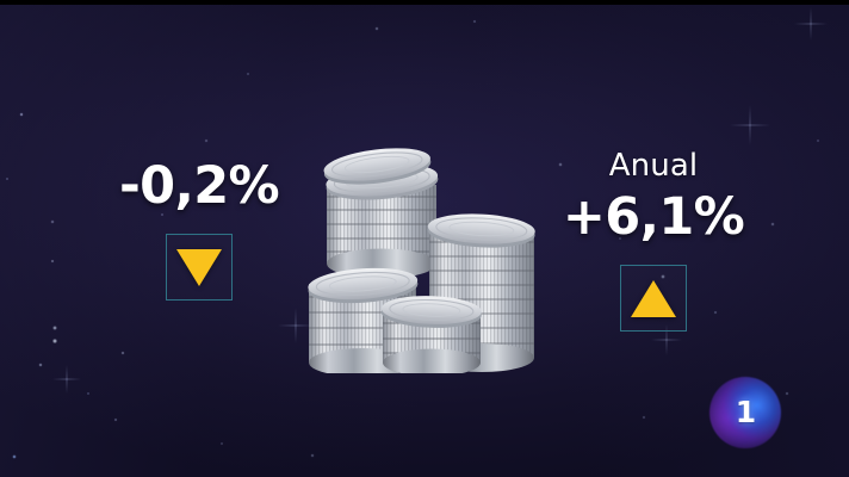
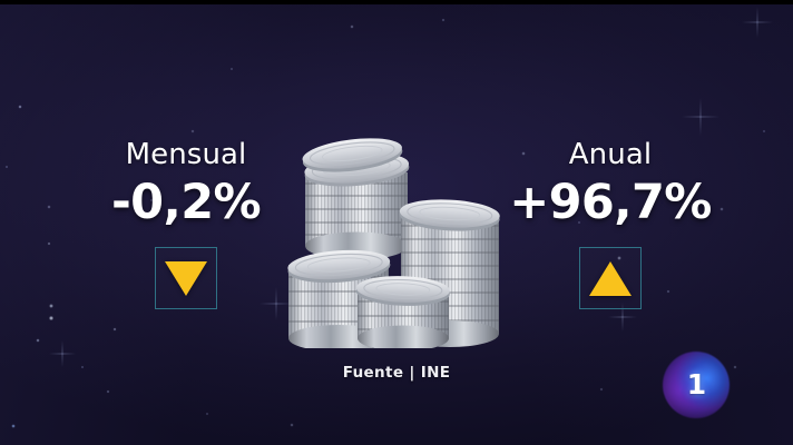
+ Mensual
  -0,2%
  Anual
- +6,1%
+ +96,7%
+ Fuente | INE
  1
